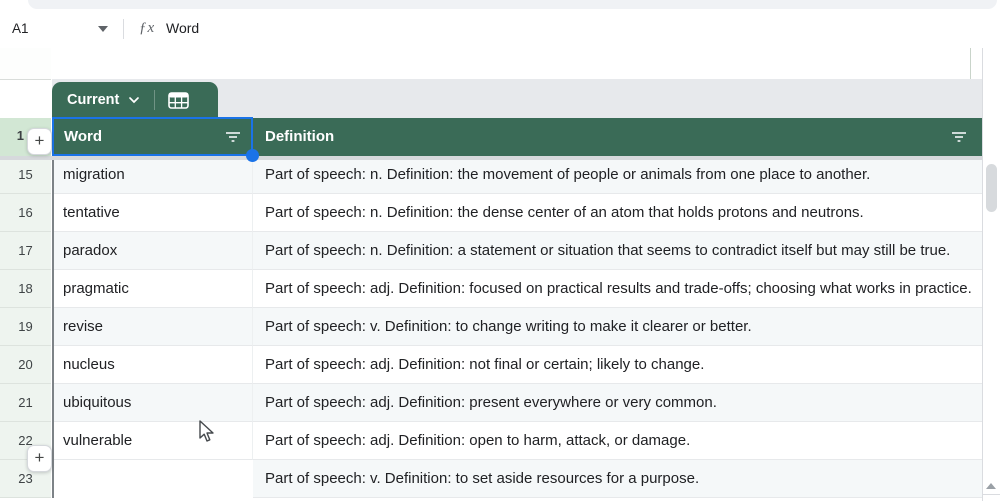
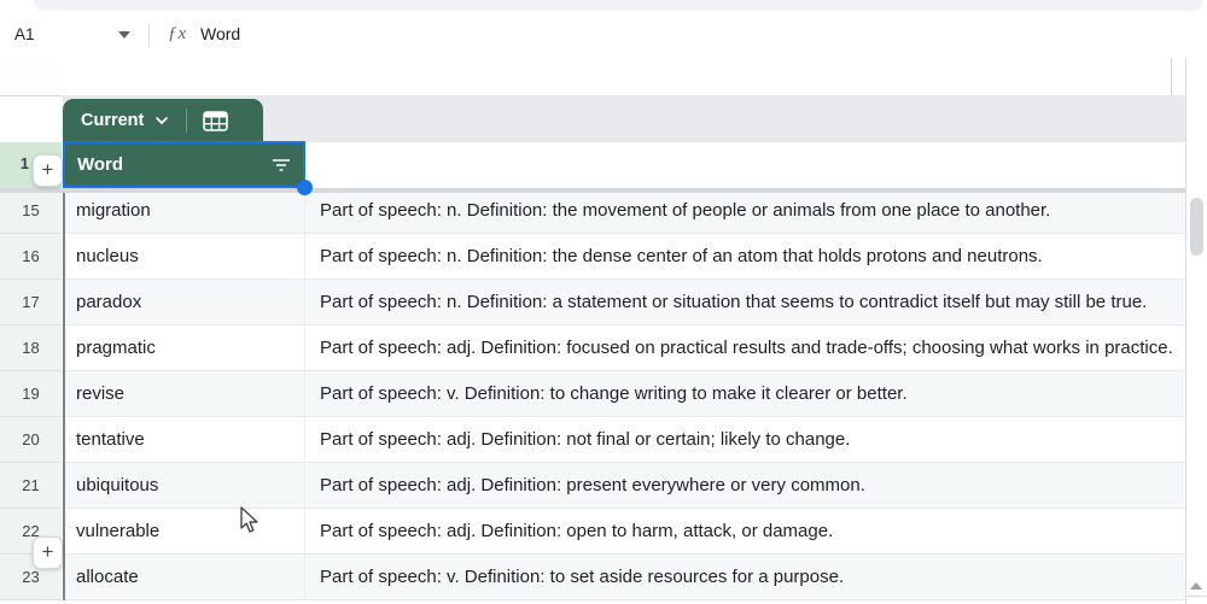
  A1
  ƒx
  Word
  Current
  Word
- Definition
  15
  migration
  Part of speech: n. Definition: the movement of people or animals from one place to another.
  16
- tentative
+ nucleus
  Part of speech: n. Definition: the dense center of an atom that holds protons and neutrons.
  17
  paradox
  Part of speech: n. Definition: a statement or situation that seems to contradict itself but may still be true.
  18
  pragmatic
  Part of speech: adj. Definition: focused on practical results and trade-offs; choosing what works in practice.
  19
  revise
  Part of speech: v. Definition: to change writing to make it clearer or better.
  20
- nucleus
+ tentative
  Part of speech: adj. Definition: not final or certain; likely to change.
  21
  ubiquitous
  Part of speech: adj. Definition: present everywhere or very common.
  22
  vulnerable
  Part of speech: adj. Definition: open to harm, attack, or damage.
  23
+ allocate
  Part of speech: v. Definition: to set aside resources for a purpose.
  1
  +
  +
